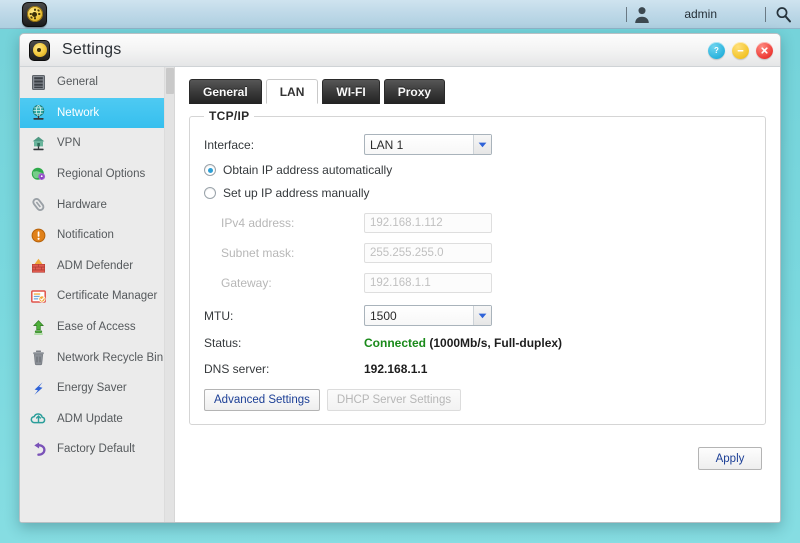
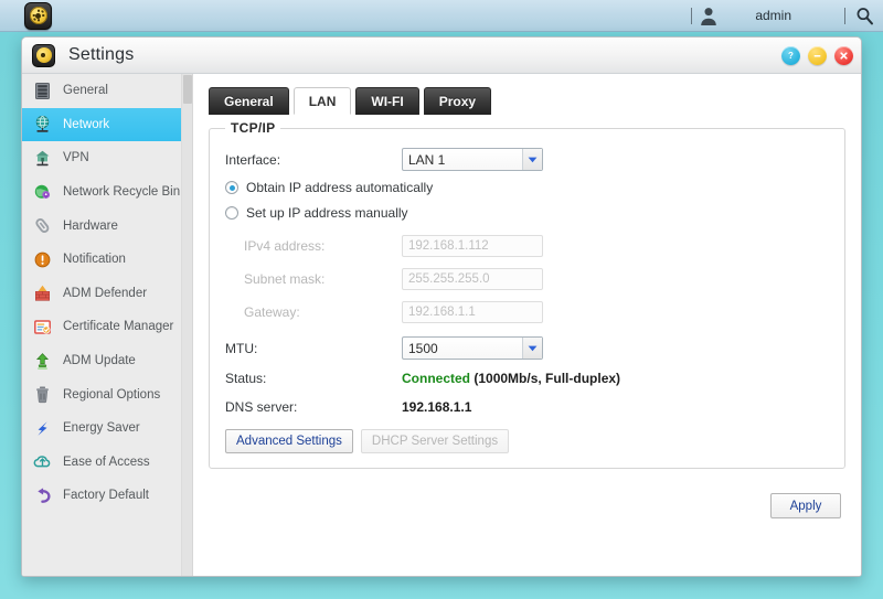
  admin
  Settings
  ?
  General
  Network
  VPN
- Regional Options
+ Network Recycle Bin
  Hardware
  Notification
  ADM Defender
  Certificate Manager
- Ease of Access
+ ADM Update
- Network Recycle Bin
+ Regional Options
  Energy Saver
- ADM Update
+ Ease of Access
  Factory Default
  General
  LAN
  WI-FI
  Proxy
  TCP/IP
  Interface:
  LAN 1
  Obtain IP address automatically
  Set up IP address manually
  IPv4 address:
  192.168.1.112
  Subnet mask:
  255.255.255.0
  Gateway:
  192.168.1.1
  MTU:
  1500
  Status:
  Connected (1000Mb/s, Full-duplex)
  DNS server:
  192.168.1.1
  Advanced Settings
  DHCP Server Settings
  Apply
